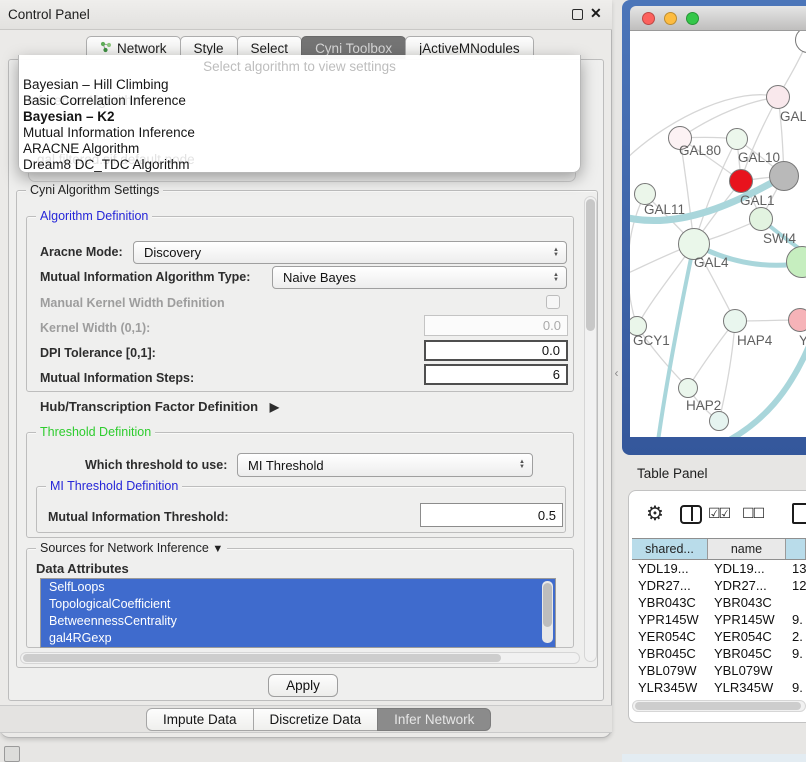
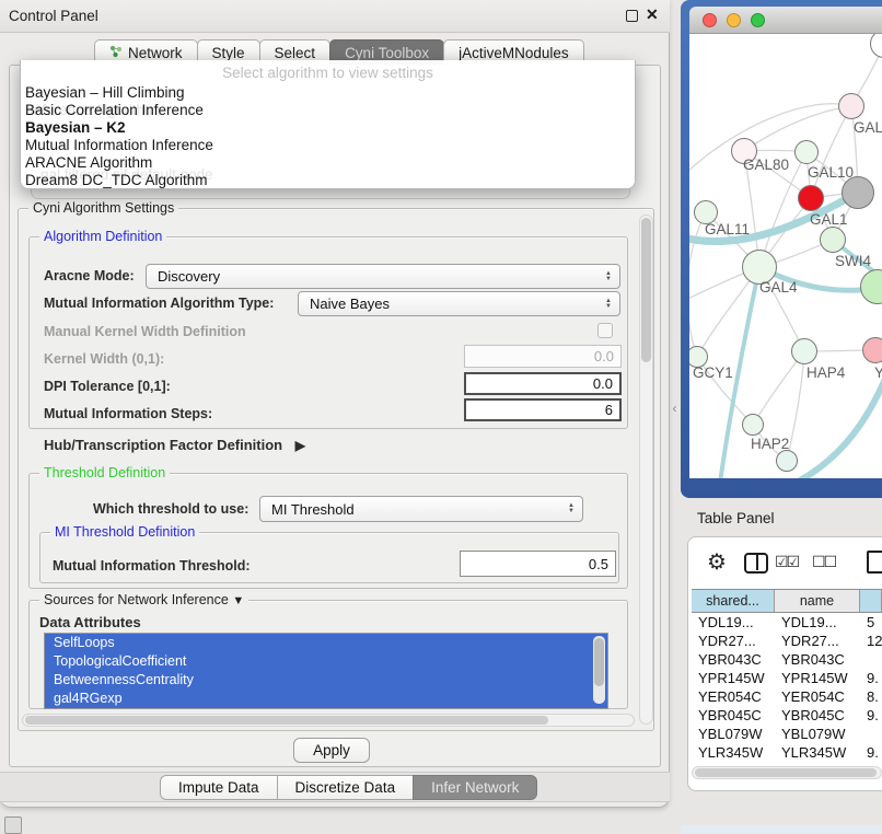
  Control Panel
  ✕
  Network
  Style
  Select
  Cyni Toolbox
  jActiveMNodules
  Cyni Algorithm Settings
  Algorithm Definition
  Aracne Mode:
  Discovery
  Mutual Information Algorithm Type:
  Naive Bayes
  Manual Kernel Width Definition
  Kernel Width (0,1):
  0.0
  DPI Tolerance [0,1]:
  0.0
  Mutual Information Steps:
  6
  Hub/Transcription Factor Definition ▶
  Threshold Definition
  Which threshold to use:
  MI Threshold
  MI Threshold Definition
  Mutual Information Threshold:
  0.5
  Sources for Network Inference ▼
  Data Attributes
  SelfLoops
  TopologicalCoefficient
  BetweennessCentrality
  gal4RGexp
  Apply
  Impute Data
  Discretize Data
  Infer Network
  Inference Algorithm
  gal.filtered.sif default node
  Select algorithm to view settings
  Bayesian – Hill Climbing
  Basic Correlation Inference
  Bayesian – K2
  Mutual Information Inference
  ARACNE Algorithm
  Dream8 DC_TDC Algorithm
  GAL
  GAL80
  GAL10
  GAL1
  GAL11
  SWI4
  GAL4
  GCY1
  HAP4
  Y
  HAP2
  ‹
  Table Panel
  ⚙
  ☑☑
  ☐☐
  shared...
  name
  YDL19...
  YDL19...
- 13
+ 5
  YDR27...
  YDR27...
  12
  YBR043C
  YBR043C
  YPR145W
  YPR145W
  9.
  YER054C
  YER054C
- 2.
+ 8.
  YBR045C
  YBR045C
  9.
  YBL079W
  YBL079W
  YLR345W
  YLR345W
  9.
